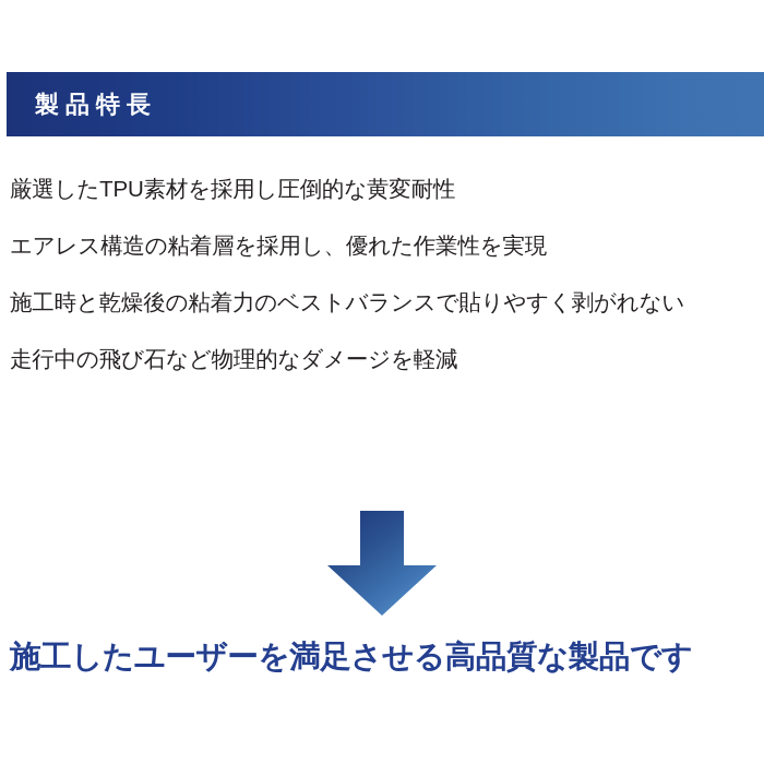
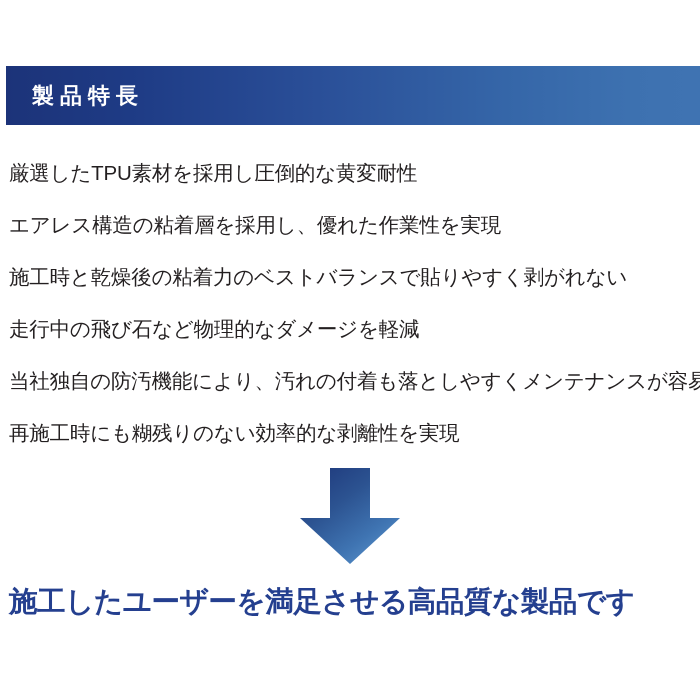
  製品特長
  厳選したTPU素材を採用し圧倒的な黄変耐性
  エアレス構造の粘着層を採用し、優れた作業性を実現
  施工時と乾燥後の粘着力のベストバランスで貼りやすく剥がれない
  走行中の飛び石など物理的なダメージを軽減
+ 当社独自の防汚機能により、汚れの付着も落としやすくメンテナンスが容易
+ 再施工時にも糊残りのない効率的な剥離性を実現
  施工したユーザーを満足させる高品質な製品です
